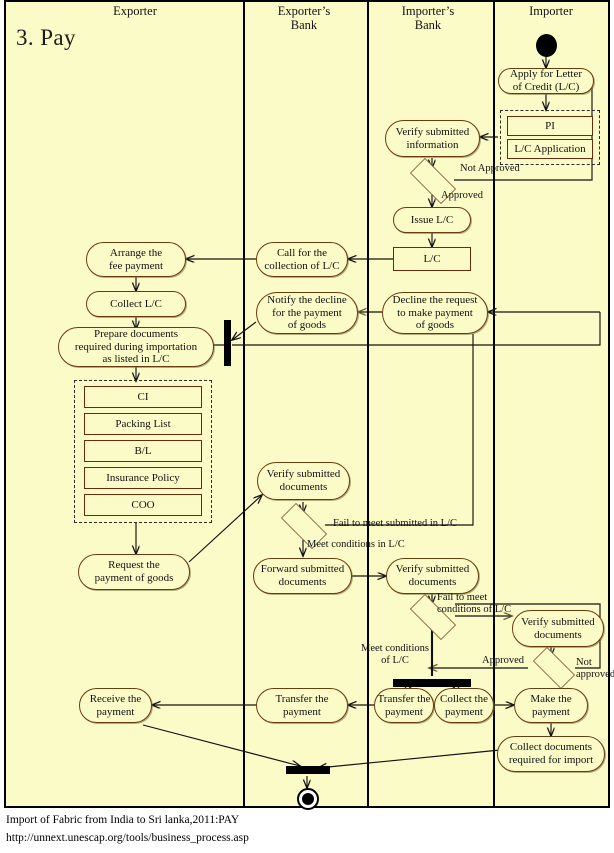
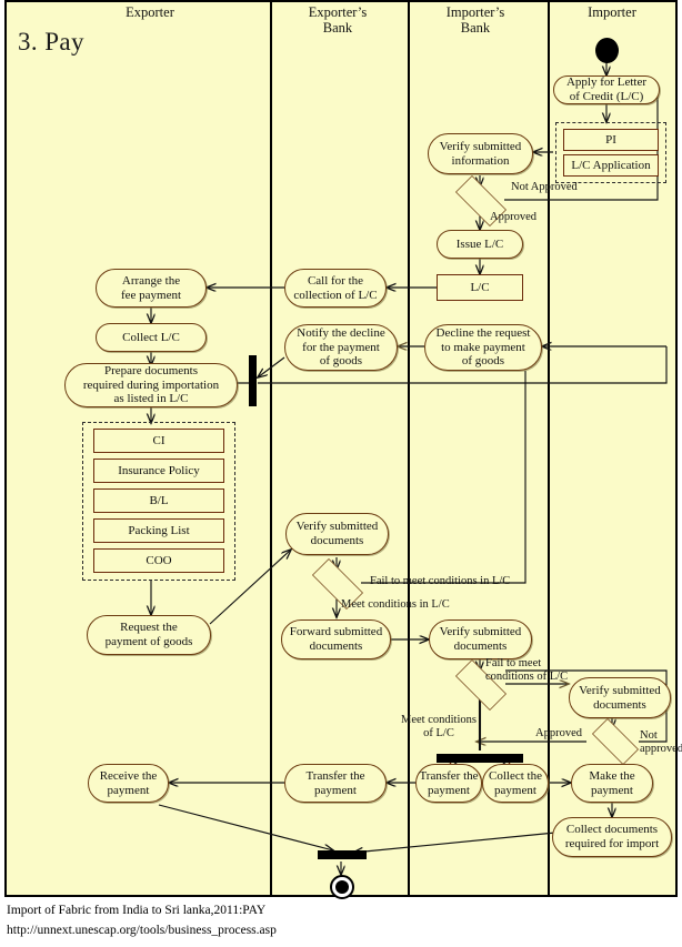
  Exporter
  Exporter’s
  Bank
  Importer’s
  Bank
  Importer
  3. Pay
  Apply for Letter
  of Credit (L/C)
  PI
  L/C Application
  Verify submitted
  information
  Not Approved
  Approved
  Issue L/C
  L/C
  Call for the
  collection of L/C
  Arrange the
  fee payment
  Collect L/C
  Prepare documents
  required during importation
  as listed in L/C
  Notify the decline
  for the payment
  of goods
  Decline the request
  to make payment
  of goods
  CI
- Packing List
+ Insurance Policy
  B/L
- Insurance Policy
+ Packing List
  COO
  Request the
  payment of goods
  Verify submitted
  documents
- Fail to meet submitted in L/C
+ Fail to meet conditions in L/C
  Meet conditions in L/C
  Forward submitted
  documents
  Verify submitted
  documents
  Fail to meet
  conditions of L/C
  Meet conditions
  of L/C
  Verify submitted
  documents
  Approved
  Not
  approved
  Transfer the
  payment
  Collect the
  payment
  Transfer the
  payment
  Receive the
  payment
  Make the
  payment
  Collect documents
  required for import
  Import of Fabric from India to Sri lanka,2011:PAY
  http://unnext.unescap.org/tools/business_process.asp
